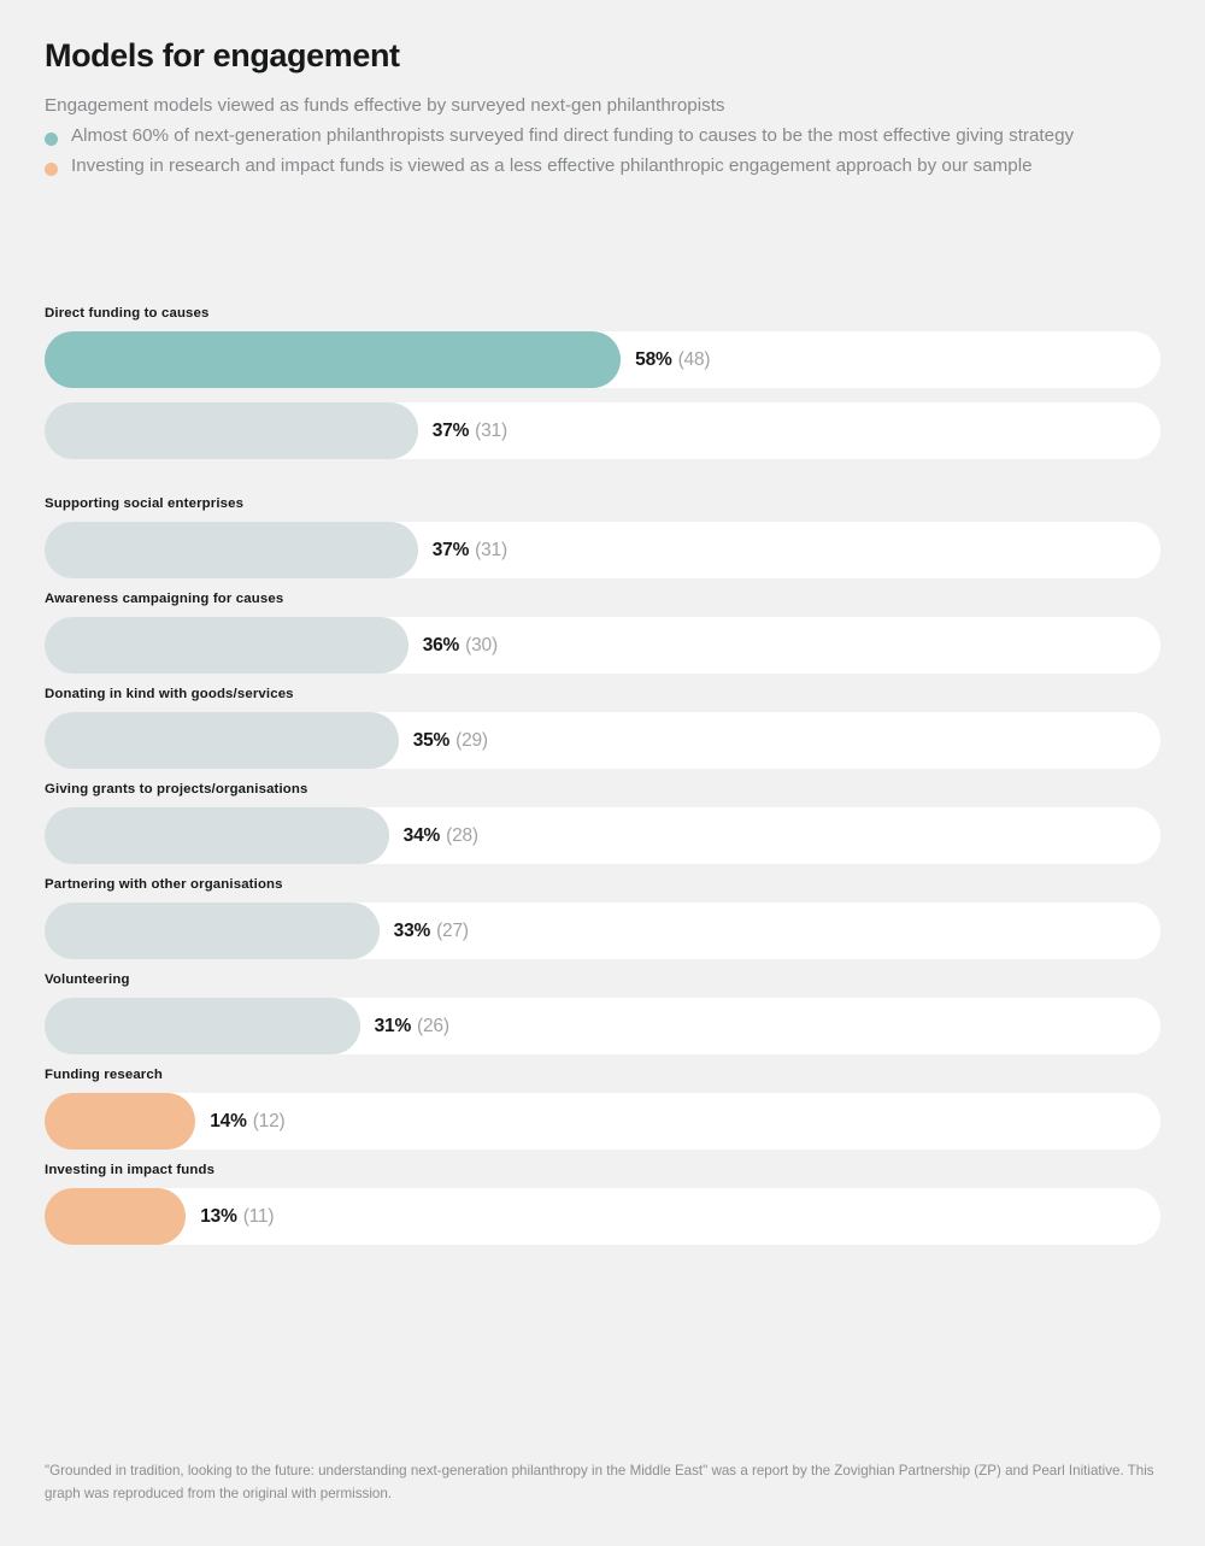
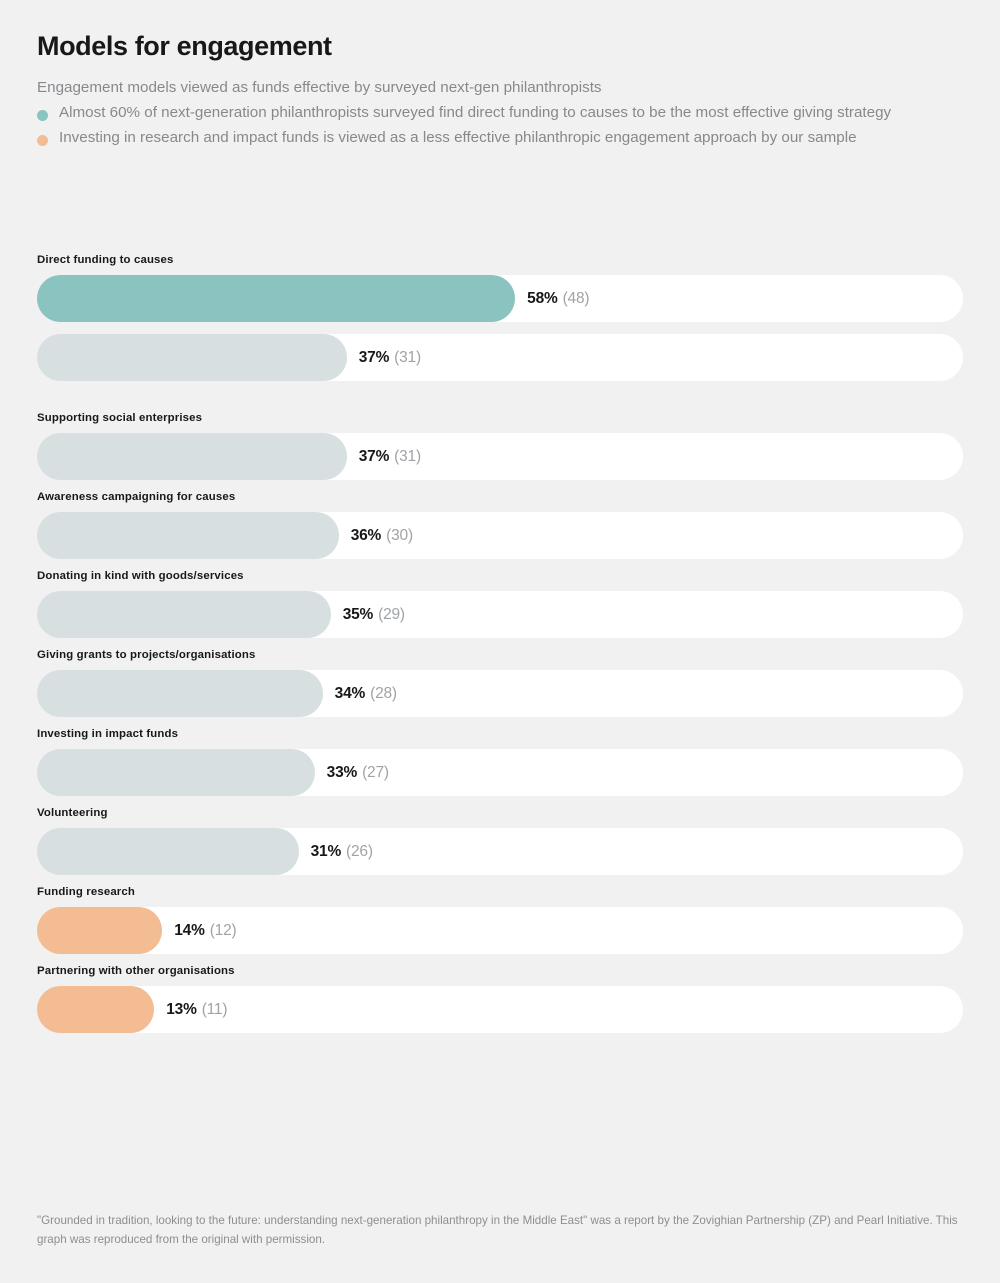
  Models for engagement
  Engagement models viewed as funds effective by surveyed next-gen philanthropists
  Almost 60% of next-generation philanthropists surveyed find direct funding to causes to be the most effective giving strategy
  Investing in research and impact funds is viewed as a less effective philanthropic engagement approach by our sample
  Direct funding to causes
  58%
  (48)
  37%
  (31)
  Supporting social enterprises
  37%
  (31)
  Awareness campaigning for causes
  36%
  (30)
  Donating in kind with goods/services
  35%
  (29)
  Giving grants to projects/organisations
  34%
  (28)
- Partnering with other organisations
+ Investing in impact funds
  33%
  (27)
  Volunteering
  31%
  (26)
  Funding research
  14%
  (12)
- Investing in impact funds
+ Partnering with other organisations
  13%
  (11)
  "Grounded in tradition, looking to the future: understanding next-generation philanthropy in the Middle East" was a report by the Zovighian Partnership (ZP) and Pearl Initiative. This graph was reproduced from the original with permission.
